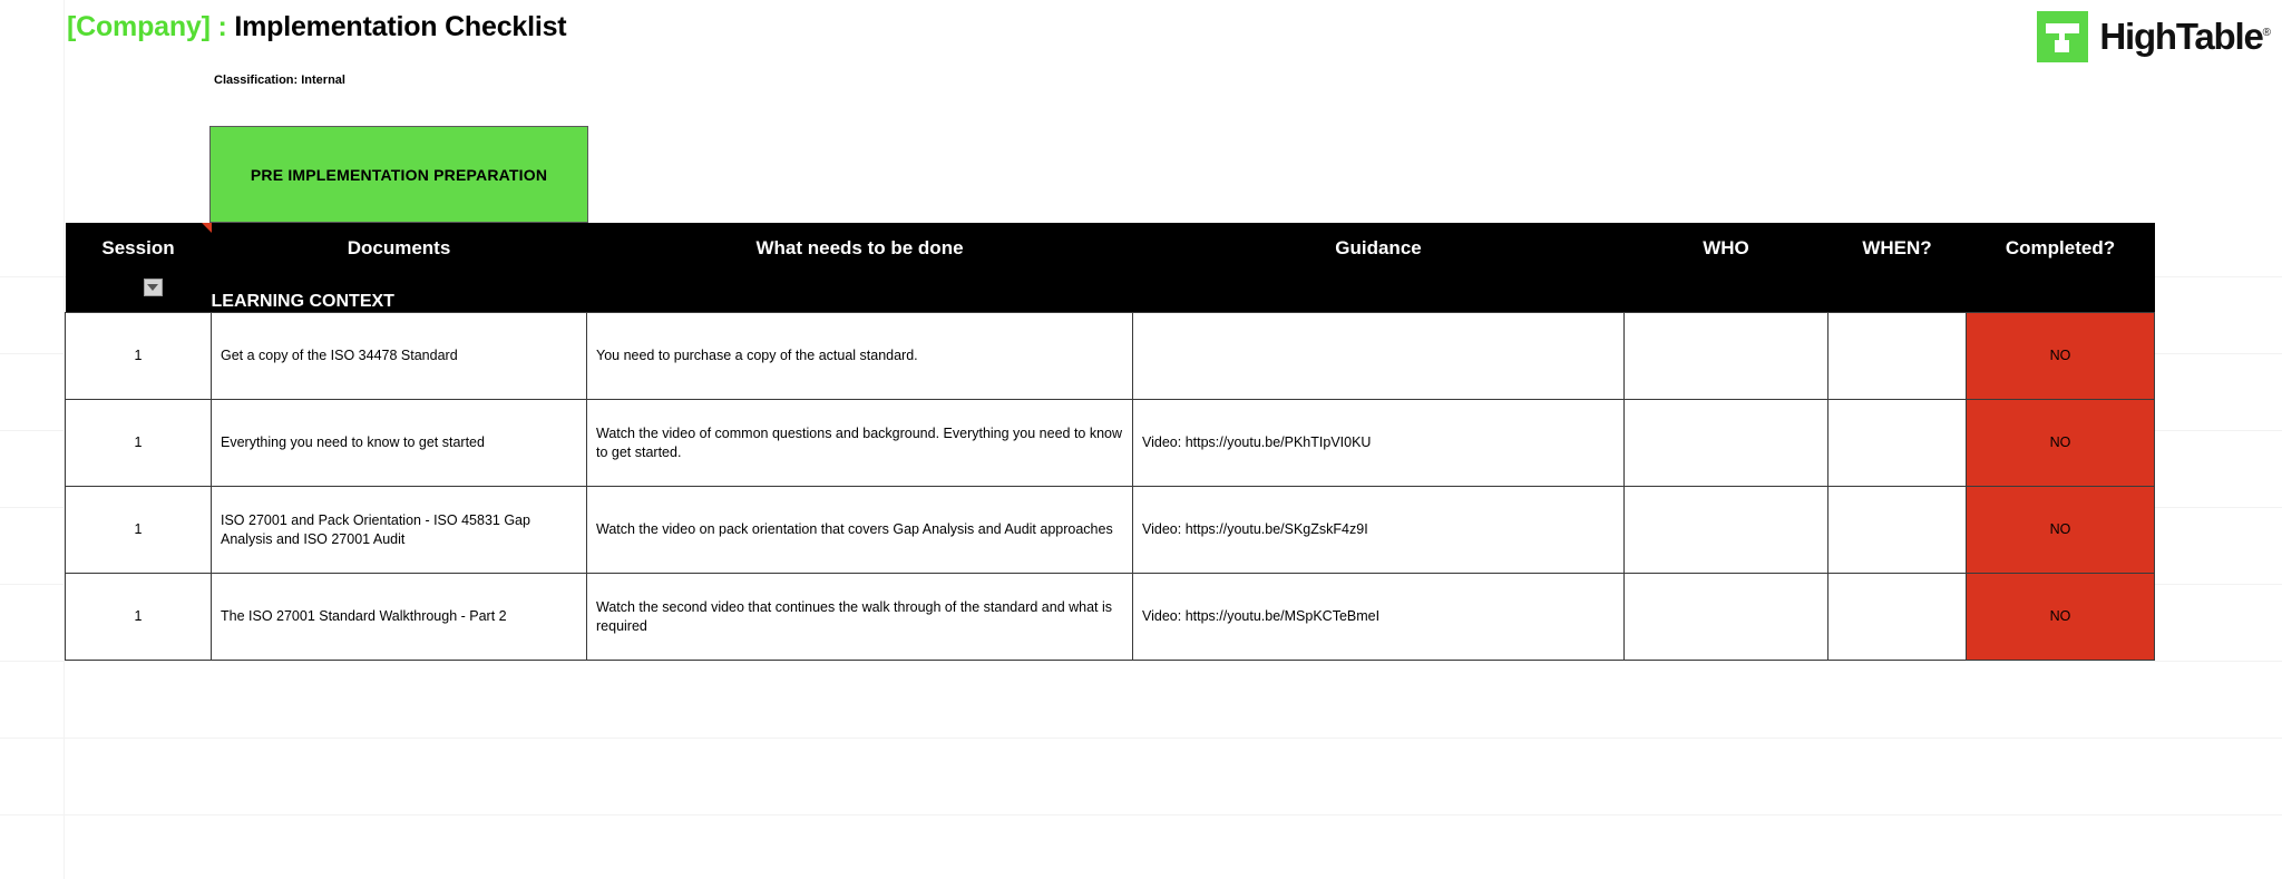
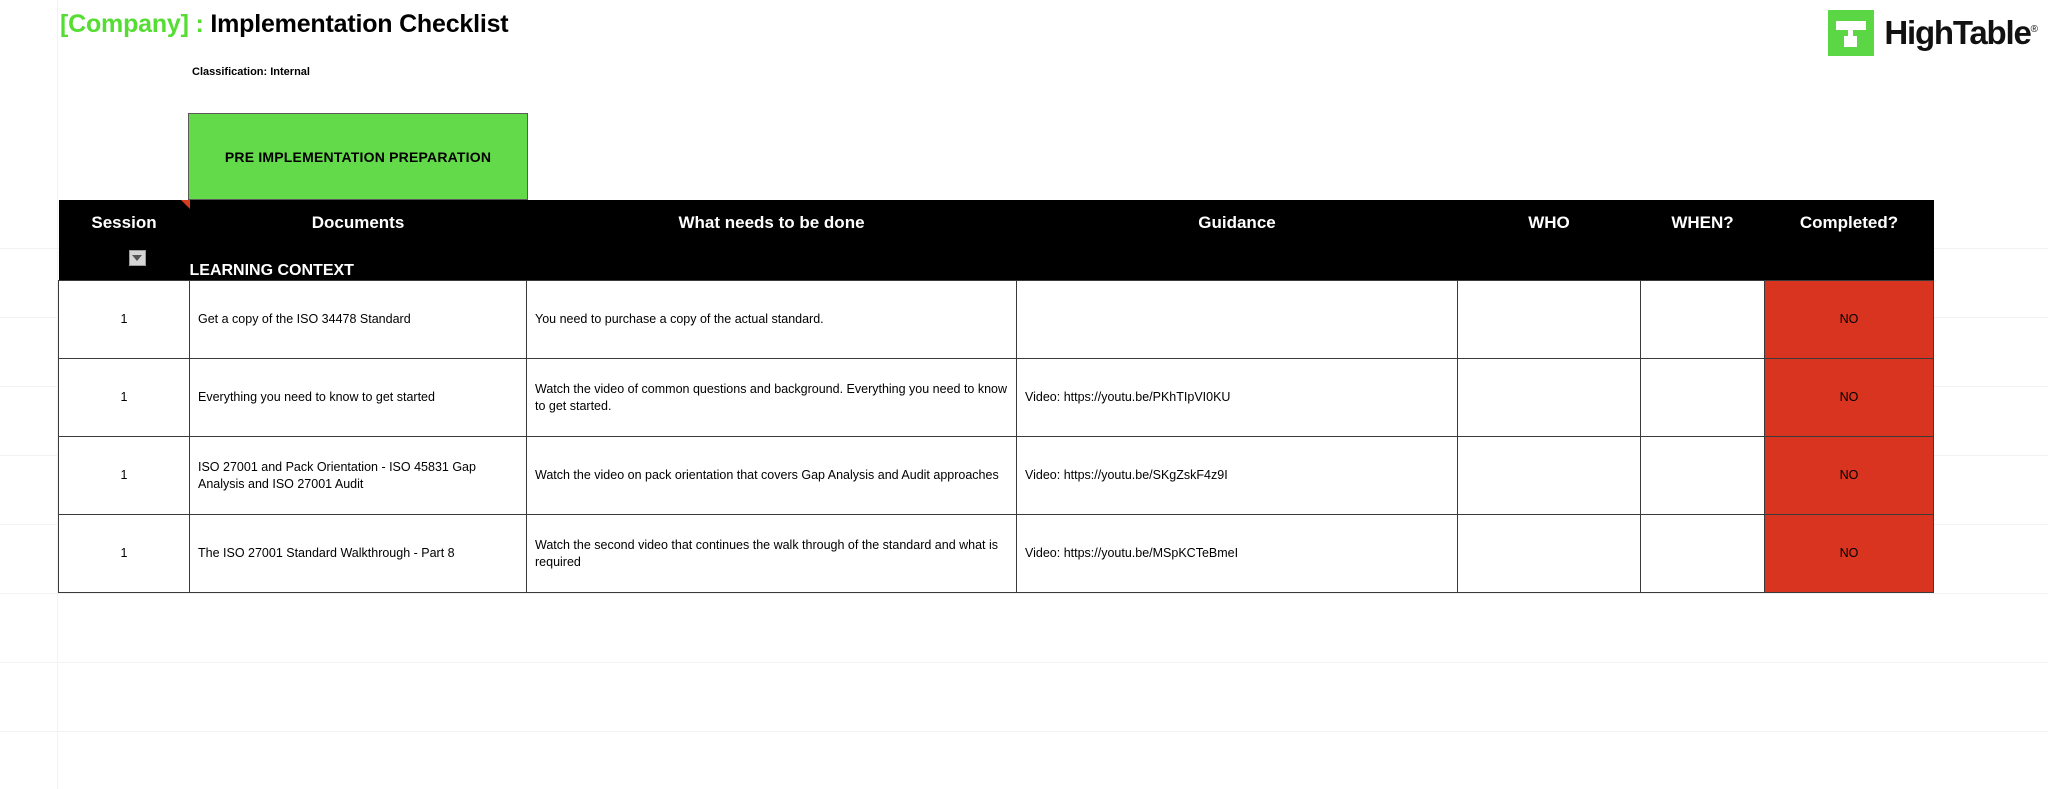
  [Company] : Implementation Checklist
  Classification: Internal
  HighTable®
  PRE IMPLEMENTATION PREPARATION
  Session	Documents	What needs to be done	Guidance	WHO	WHEN?	Completed?
  	LEARNING CONTEXT
  1	Get a copy of the ISO 34478 Standard	You need to purchase a copy of the actual standard.				NO
  1	Everything you need to know to get started	Watch the video of common questions and background. Everything you need to know to get started.	Video: https://youtu.be/PKhTIpVI0KU			NO
  1	ISO 27001 and Pack Orientation - ISO 45831 Gap Analysis and ISO 27001 Audit	Watch the video on pack orientation that covers Gap Analysis and Audit approaches	Video: https://youtu.be/SKgZskF4z9I			NO
- 1	The ISO 27001 Standard Walkthrough - Part 2	Watch the second video that continues the walk through of the standard and what is required	Video: https://youtu.be/MSpKCTeBmeI			NO
+ 1	The ISO 27001 Standard Walkthrough - Part 8	Watch the second video that continues the walk through of the standard and what is required	Video: https://youtu.be/MSpKCTeBmeI			NO
